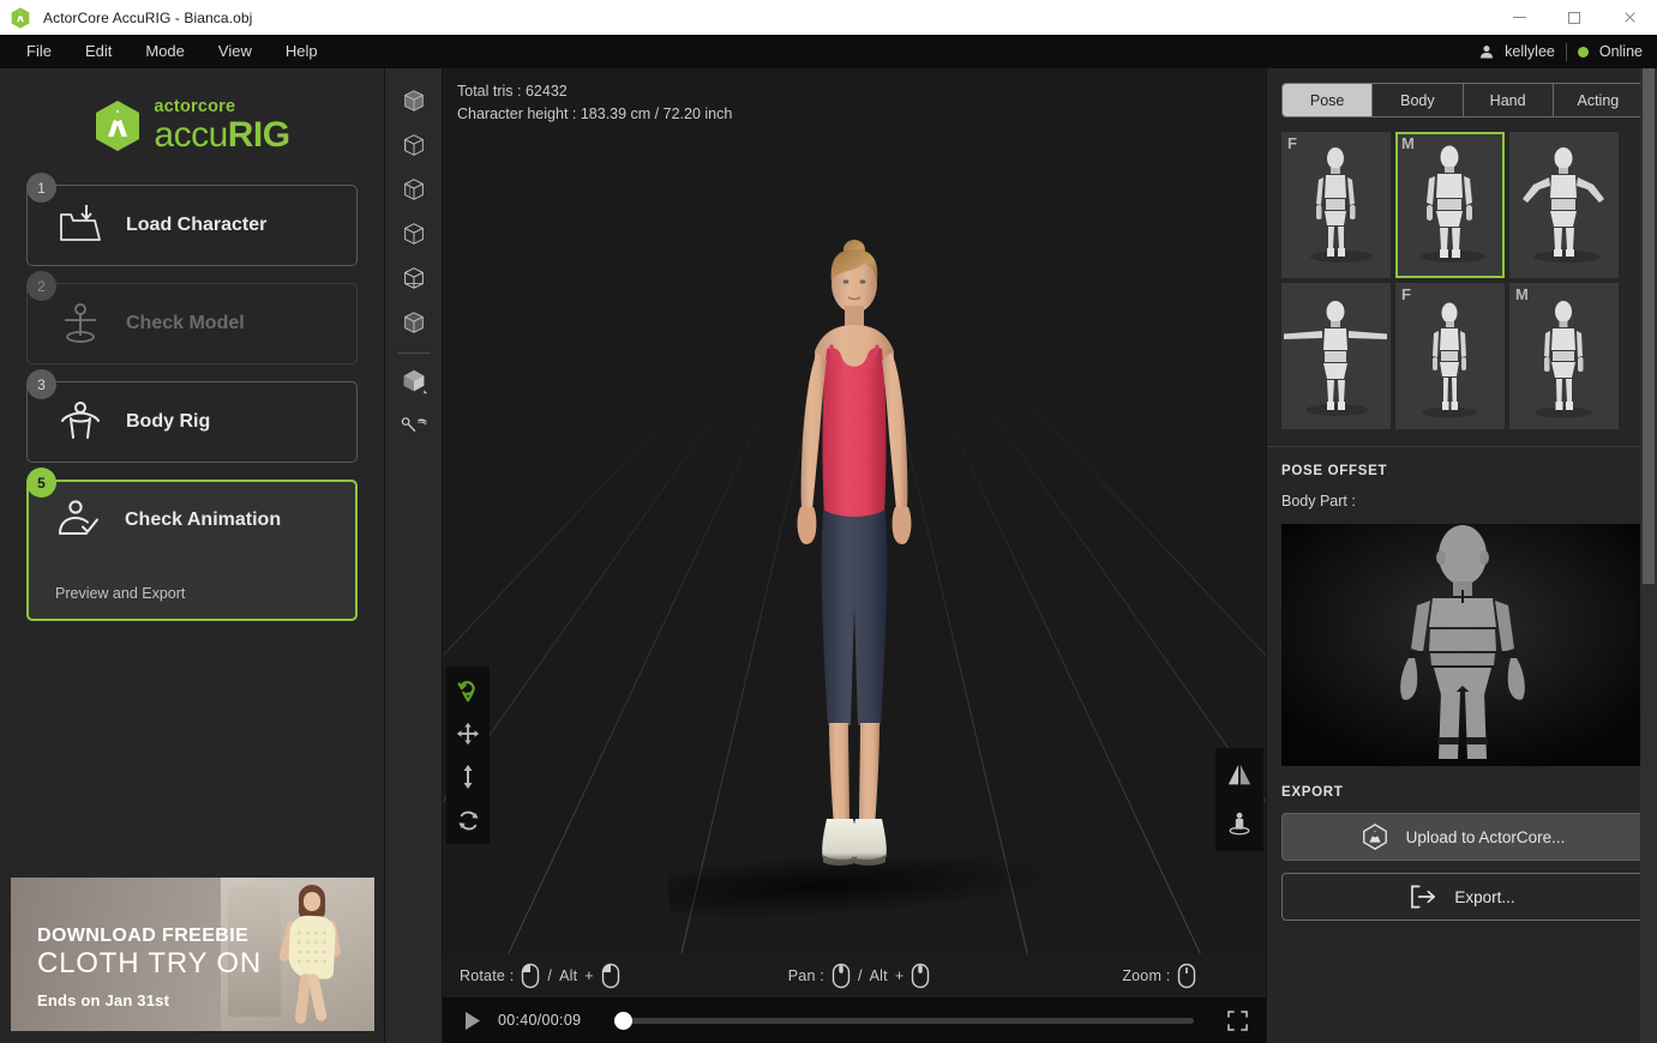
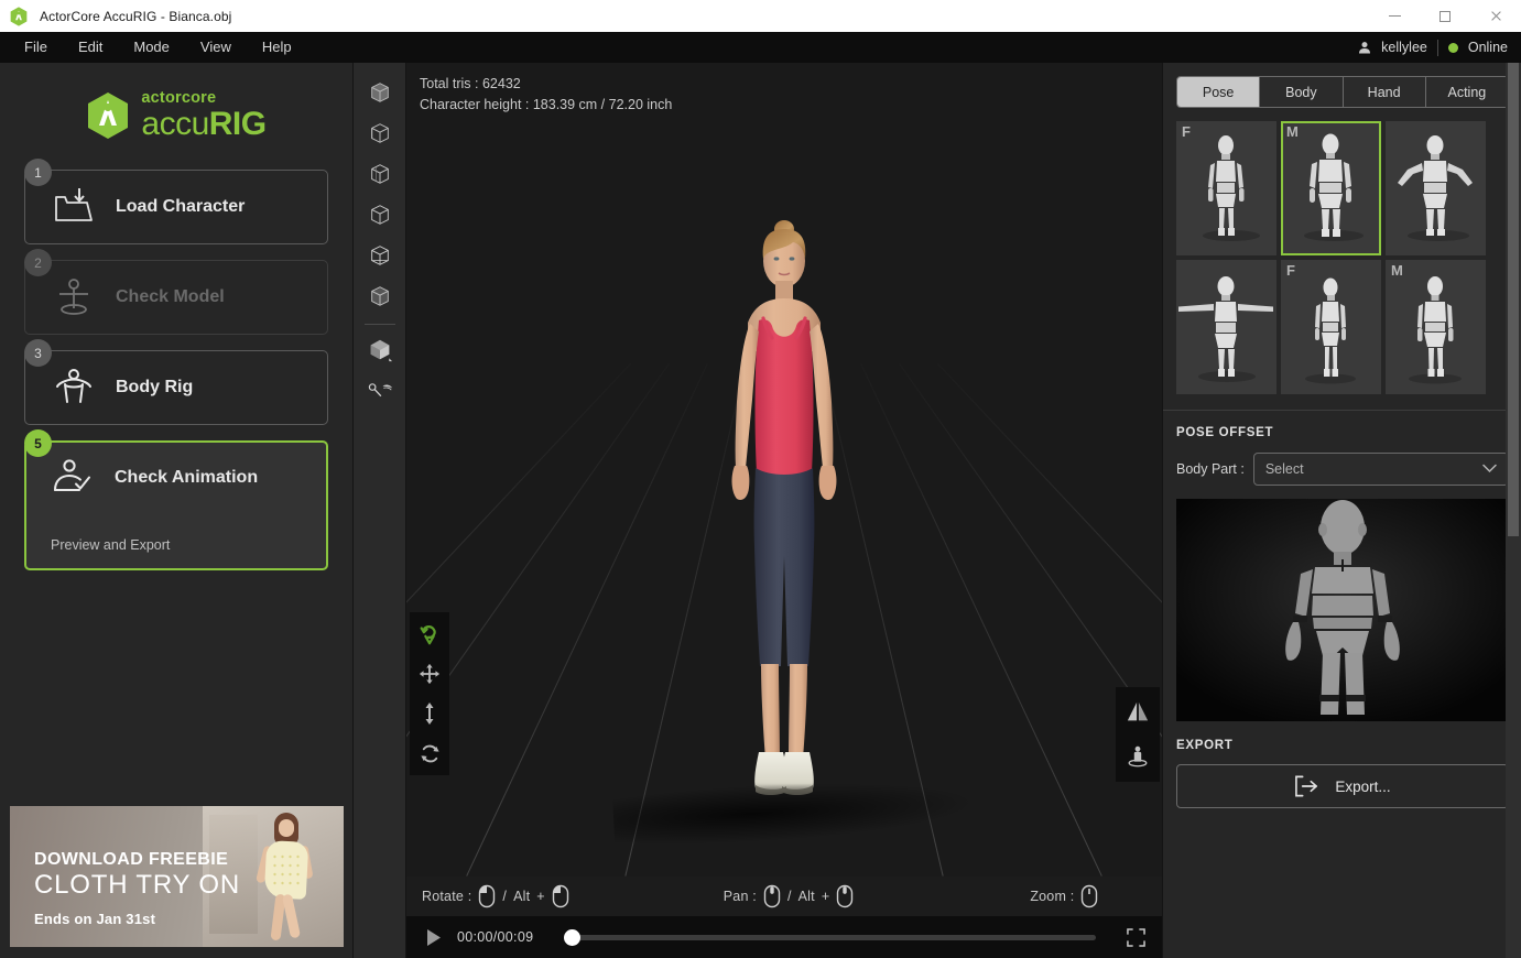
  ActorCore AccuRIG - Bianca.obj
  File
  Edit
  Mode
  View
  Help
  kellylee
  Online
  actorcore
  accuRIG
  1
  Load Character
  2
  Check Model
  3
  Body Rig
  5
  Check Animation
  Preview and Export
  DOWNLOAD FREEBIE
  CLOTH TRY ON
  Ends on Jan 31st
  Total tris : 62432
  Character height : 183.39 cm / 72.20 inch
  Rotate :
  /
  Alt
  +
  Pan :
  /
  Alt
  +
  Zoom :
- 00:40/00:09
+ 00:00/00:09
  Pose
  Body
  Hand
  Acting
  F
  M
  F
  M
  POSE OFFSET
  Body Part :
+ Select
  EXPORT
- Upload to ActorCore...
  Export...
